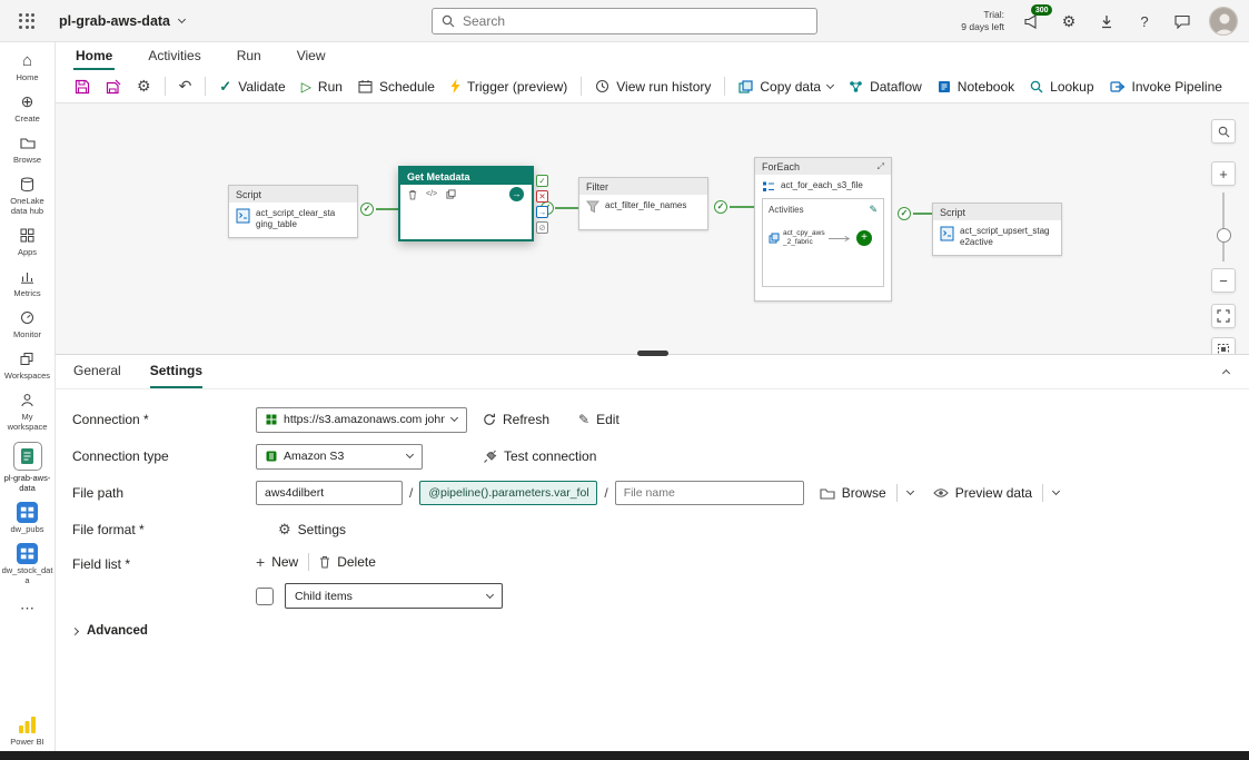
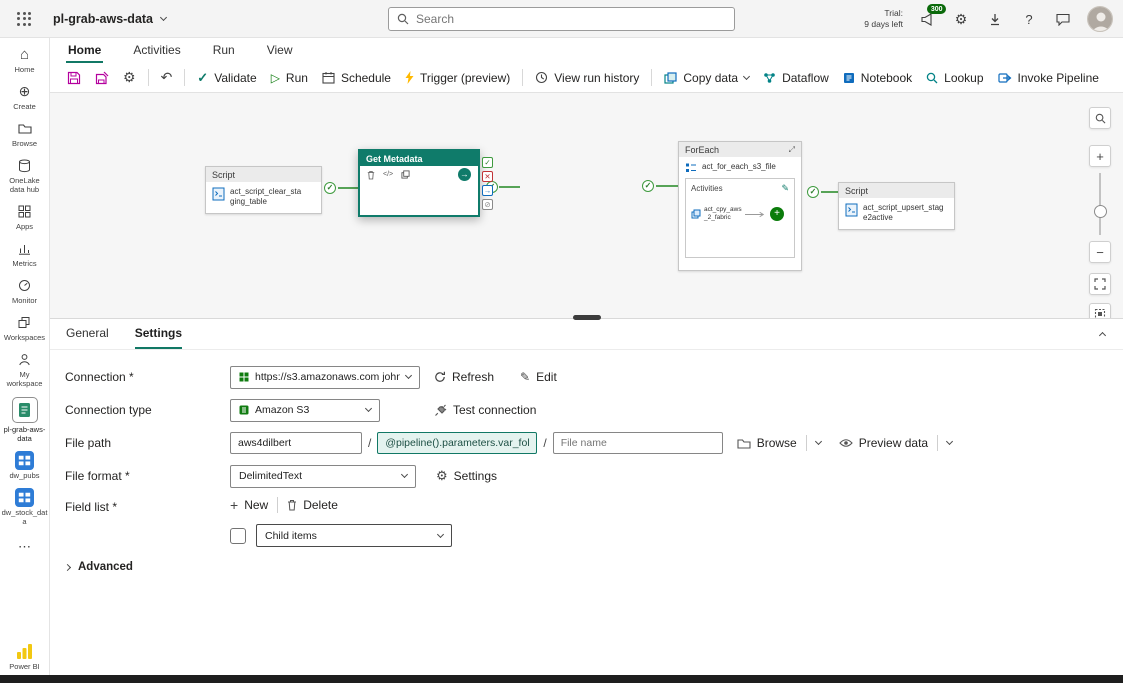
  pl-grab-aws-data
  Search
  Trial:
  9 days left
  ⚙
  ?
  Home
  Activities
  Run
  View
  ⚙
  ↶
  ✓
  Validate
  ▷
  Run
  Schedule
  Trigger (preview)
  View run history
  Copy data
  Dataflow
  Notebook
  Lookup
  Invoke Pipeline
  ⌂
  Home
  ⊕
  Create
  Browse
  OneLake data hub
  Apps
  Metrics
  Monitor
  Workspaces
  My workspace
  pl-grab-aws-data
  dw_pubs
  dw_stock_data
  ⋯
  Power BI
  ✓
  ✓
  ✓
  Script
  act_script_clear_staging_table
  Get Metadata
  →
  ✓
  ✕
  →
  ⊘
- Filter
- act_filter_file_names
  ForEach
  ⤢
  act_for_each_s3_file
  Activities
  ✎
  +
  Script
  act_script_upsert_stage2active
  +
  −
  General
  Settings
  Connection *
  https://s3.amazonaws.com john
  Refresh
  ✎
  Edit
  Connection type
  Amazon S3
  Test connection
  File path
  aws4dilbert
  /
  @pipeline().parameters.var_fol
  /
  File name
  Browse
  Preview data
  File format *
+ DelimitedText
  ⚙
  Settings
  Field list *
  +
  New
  Delete
  Child items
  Advanced
